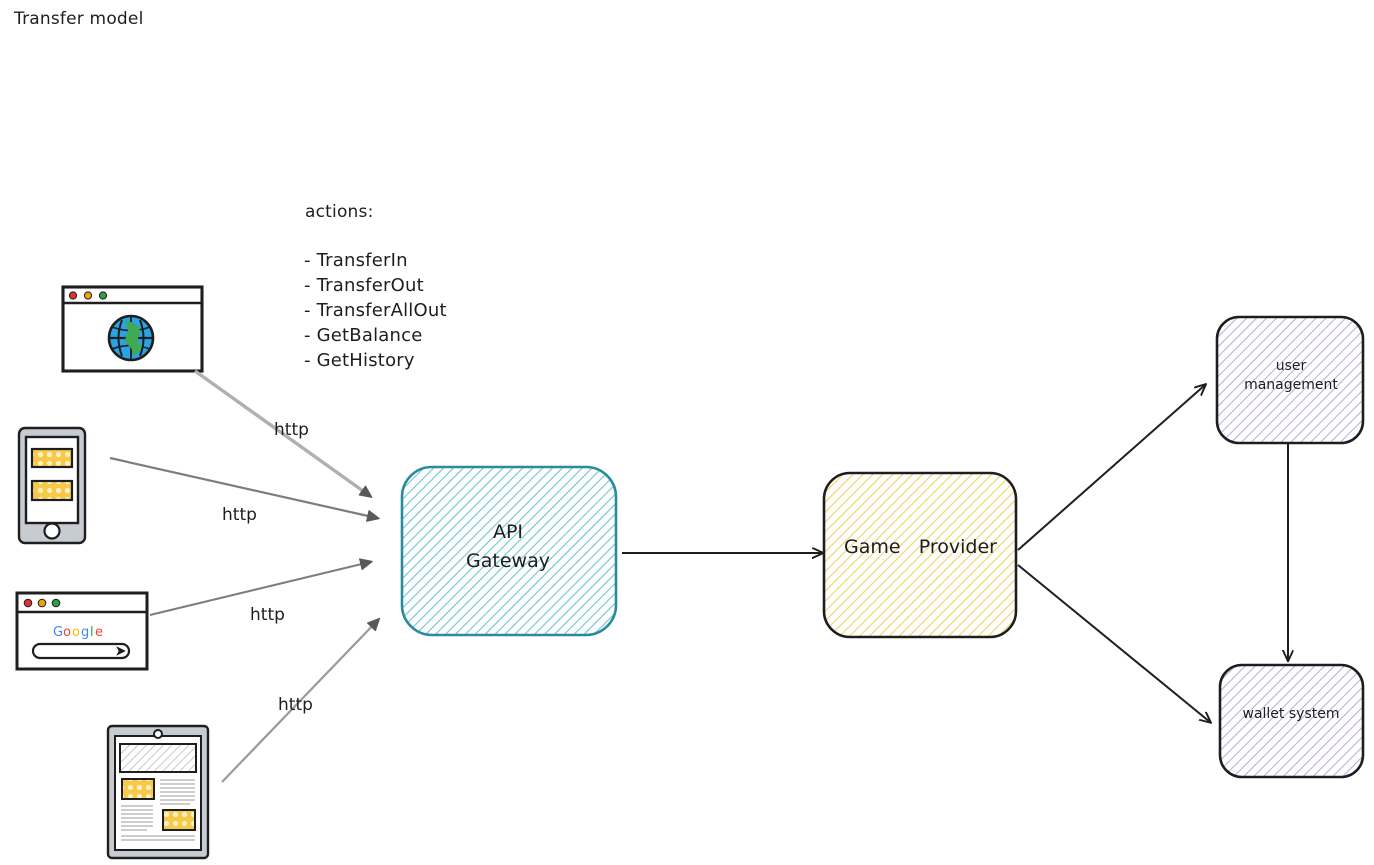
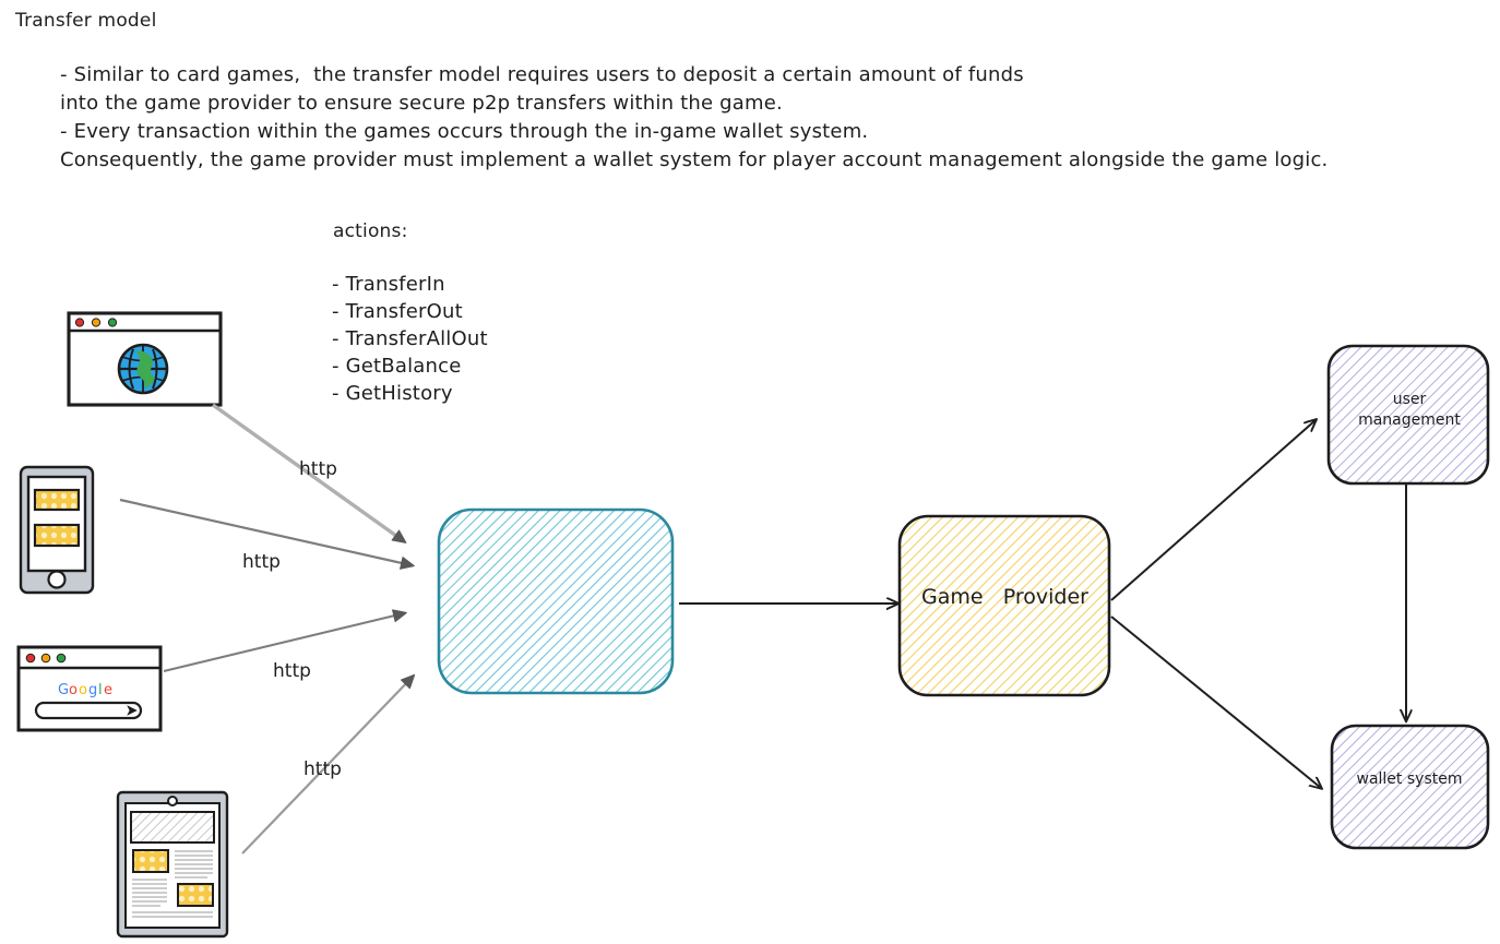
  Transfer model
+ - Similar to card games, the transfer model requires users to deposit a certain amount of funds
+ into the game provider to ensure secure p2p transfers within the game.
+ - Every transaction within the games occurs through the in-game wallet system.
+ Consequently, the game provider must implement a wallet system for player account management alongside the game logic.
  actions:
  - TransferIn
  - TransferOut
  - TransferAllOut
  - GetBalance
  - GetHistory
  G
  o
  o
  g
  l
  e
- API
- Gateway
  Game Provider
  user
  management
  wallet system
  http
  http
  http
  http
